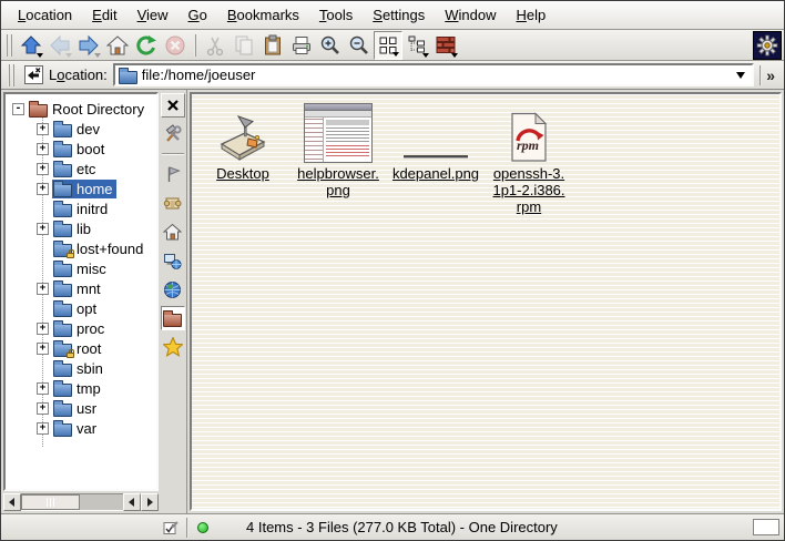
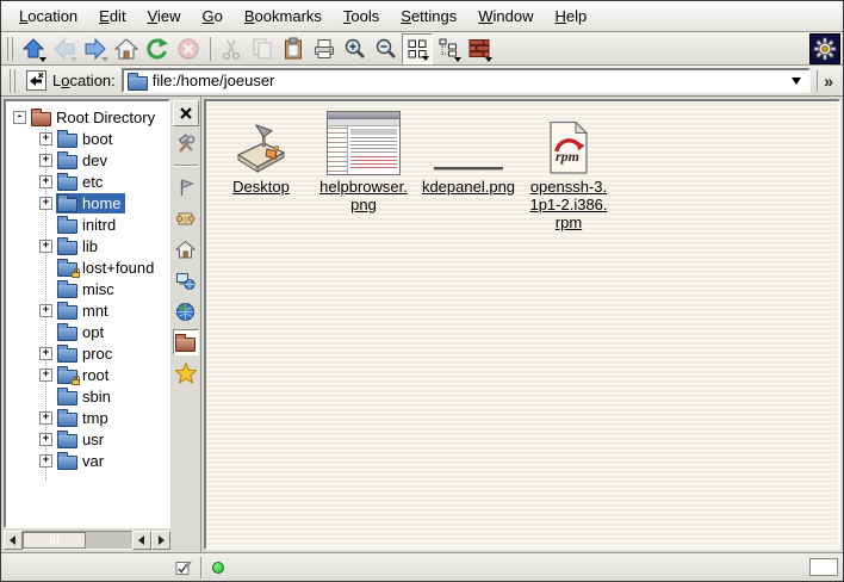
  Location
  Edit
  View
  Go
  Bookmarks
  Tools
  Settings
  Window
  Help
  Location:
  file:/home/joeuser
  »
  -
  Root Directory
  +
- dev
+ boot
  +
- boot
+ dev
  +
  etc
  +
  home
  initrd
  +
  lib
  lost+found
  misc
  +
  mnt
  opt
  +
  proc
  +
  root
  sbin
  +
  tmp
  +
  usr
  +
  var
  Desktop
  helpbrowser.png
  kdepanel.png
  rpm
  openssh-3.1p1-2.i386.rpm
- 4 Items - 3 Files (277.0 KB Total) - One Directory
